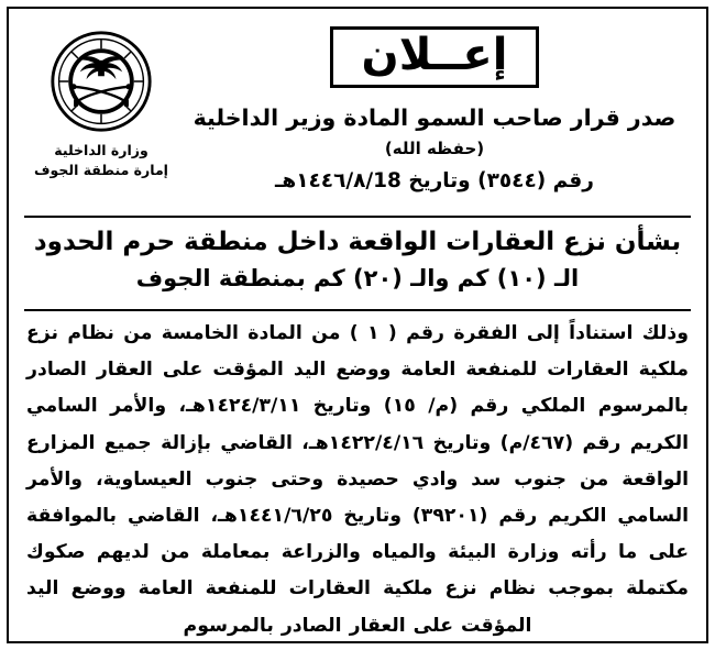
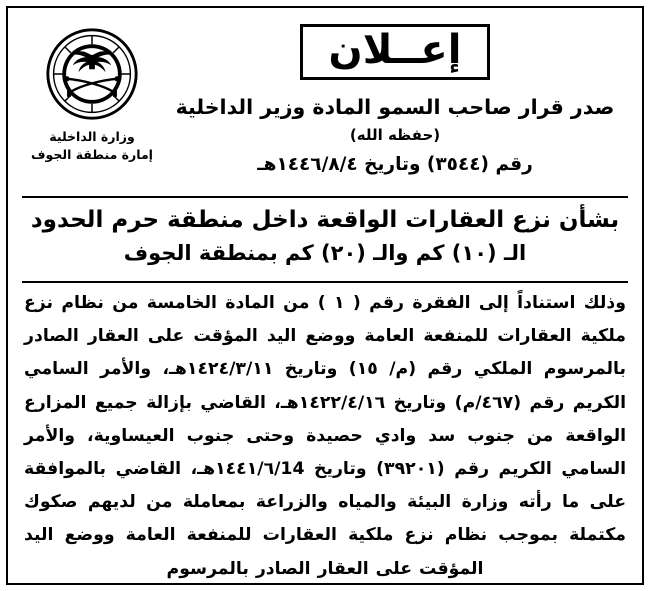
  إعــلان
  صدر قرار صاحب السمو المادة وزير الداخلية
  (حفظه الله)
- رقم (٣٥٤٤) وتاريخ ١٤٤٦/٨/18هـ
+ رقم (٣٥٤٤) وتاريخ ١٤٤٦/٨/٤هـ
  وزارة الداخلية
  إمارة منطقة الجوف
  بشأن نزع العقارات الواقعة داخل منطقة حرم الحدود
  الـ (١٠) كم والـ (٢٠) كم بمنطقة الجوف
- وذلك استناداً إلى الفقرة رقم ( ١ ) من المادة الخامسة من نظام نزع ملكية العقارات للمنفعة العامة ووضع اليد المؤقت على العقار الصادر بالمرسوم الملكي رقم (م/ ١٥) وتاريخ ١٤٢٤/٣/١١هـ، والأمر السامي الكريم رقم (٤٦٧/م) وتاريخ ١٤٢٢/٤/١٦هـ، القاضي بإزالة جميع المزارع الواقعة من جنوب سد وادي حصيدة وحتى جنوب العيساوية، والأمر السامي الكريم رقم (٣٩٢٠١) وتاريخ ١٤٤١/٦/٢٥هـ، القاضي بالموافقة على ما رأته وزارة البيئة والمياه والزراعة بمعاملة من لديهم صكوك مكتملة بموجب نظام نزع ملكية العقارات للمنفعة العامة ووضع اليد المؤقت على العقار الصادر بالمرسوم
+ وذلك استناداً إلى الفقرة رقم ( ١ ) من المادة الخامسة من نظام نزع ملكية العقارات للمنفعة العامة ووضع اليد المؤقت على العقار الصادر بالمرسوم الملكي رقم (م/ ١٥) وتاريخ ١٤٢٤/٣/١١هـ، والأمر السامي الكريم رقم (٤٦٧/م) وتاريخ ١٤٢٢/٤/١٦هـ، القاضي بإزالة جميع المزارع الواقعة من جنوب سد وادي حصيدة وحتى جنوب العيساوية، والأمر السامي الكريم رقم (٣٩٢٠١) وتاريخ ١٤٤١/٦/14هـ، القاضي بالموافقة على ما رأته وزارة البيئة والمياه والزراعة بمعاملة من لديهم صكوك مكتملة بموجب نظام نزع ملكية العقارات للمنفعة العامة ووضع اليد المؤقت على العقار الصادر بالمرسوم
